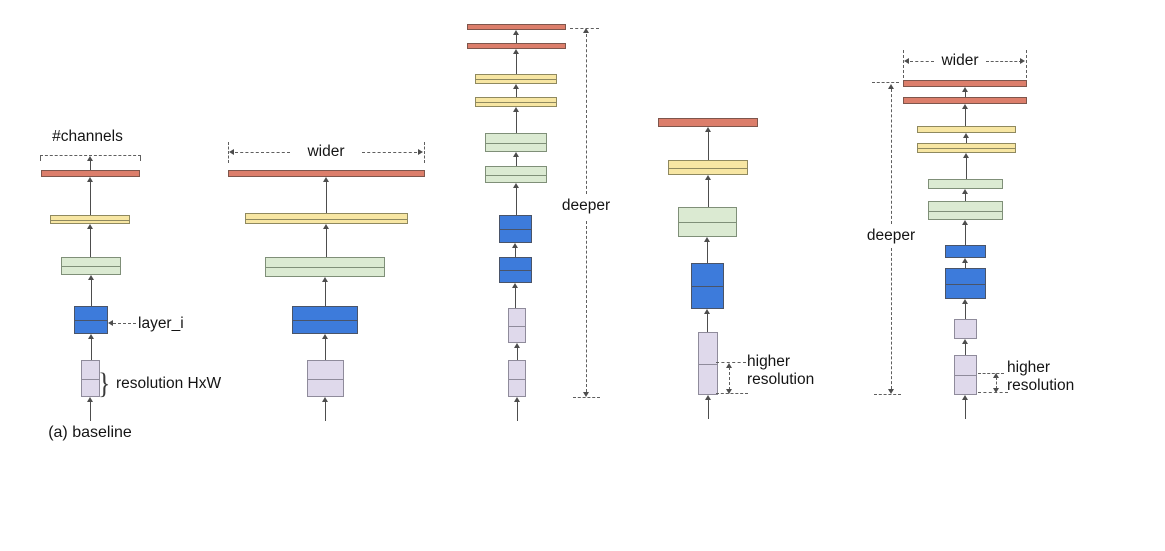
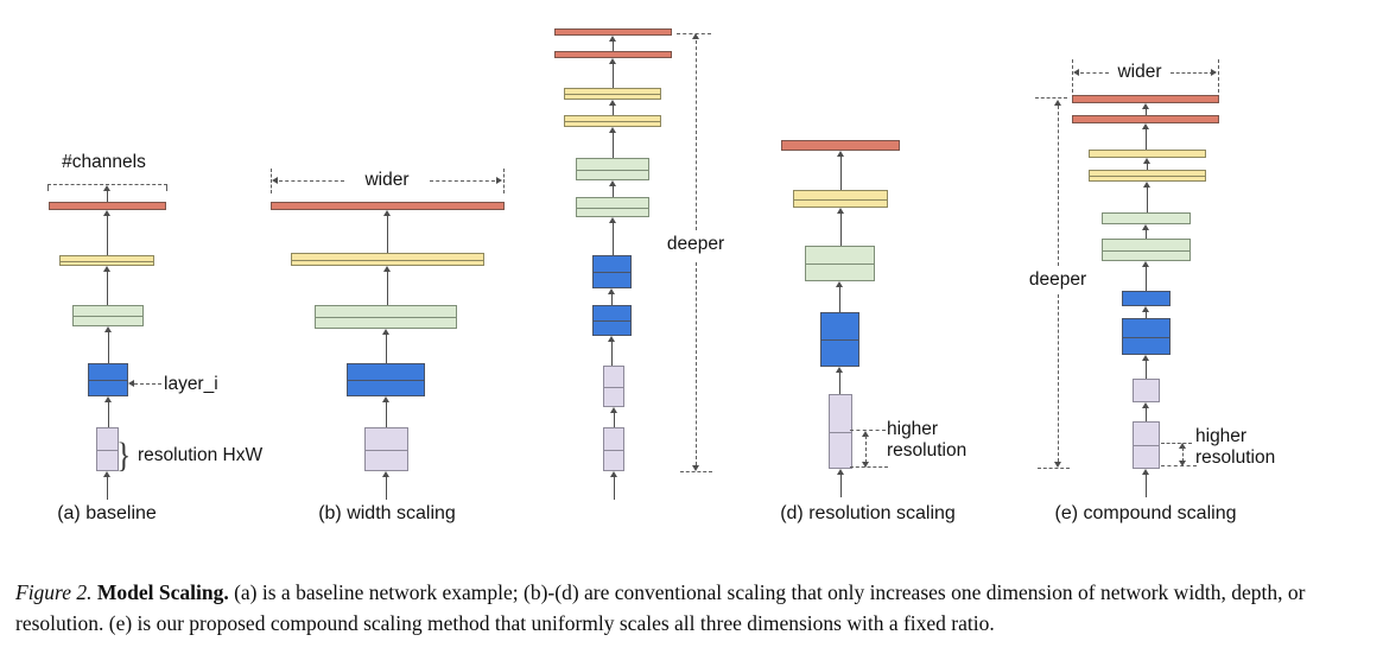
  #channels
  layer_i
  }
  resolution HxW
  wider
  deeper
  higher
  resolution
  wider
  deeper
  higher
  resolution
  (a) baseline
+ (b) width scaling
+ (d) resolution scaling
+ (e) compound scaling
+ Figure 2. Model Scaling. (a) is a baseline network example; (b)-(d) are conventional scaling that only increases one dimension of network width, depth, or resolution. (e) is our proposed compound scaling method that uniformly scales all three dimensions with a fixed ratio.
